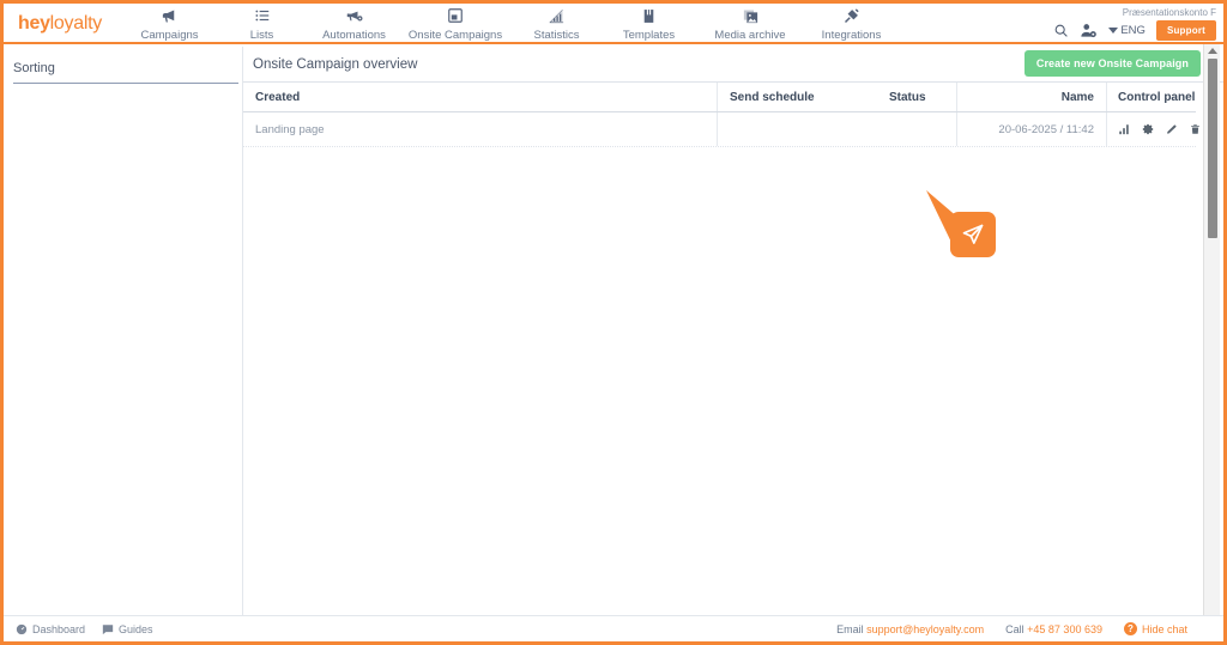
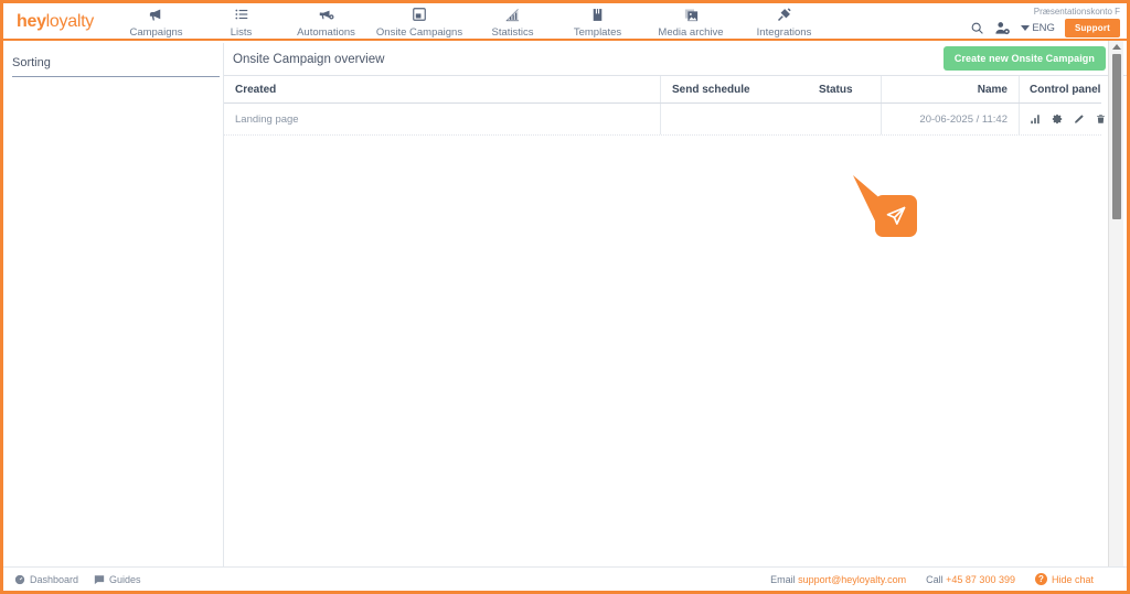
  heyloyalty
  Campaigns
  Lists
  Automations
  Onsite Campaigns
  Statistics
  Templates
  Media archive
  Integrations
  Præsentationskonto F
  ENG
  Support
  Sorting
  Onsite Campaign overview
  Create new Onsite Campaign
  Created
  Send schedule
  Status
  Name
  Control panel
  Landing page
  20-06-2025 / 11:42
  Dashboard
  Guides
  Email support@heyloyalty.com
- Call +45 87 300 639
+ Call +45 87 300 399
  ?
  Hide chat
